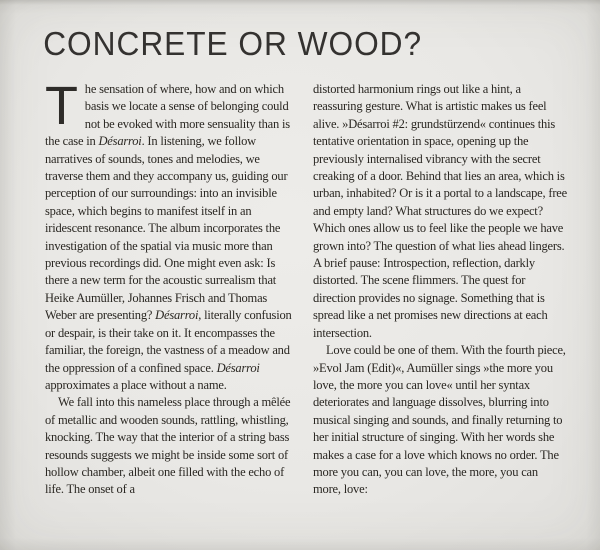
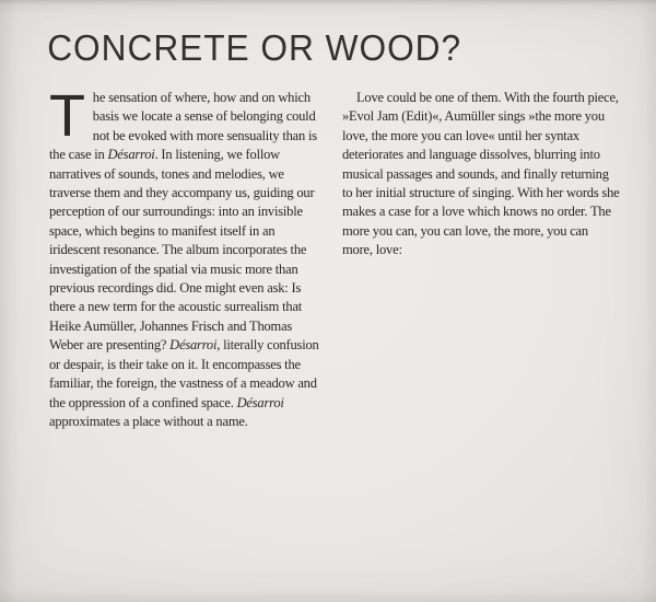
  CONCRETE OR WOOD?
  T
  he sensation of where, how and on which basis we locate a sense of belonging could not be evoked with more sensuality than is the case in Désarroi. In listening, we follow narratives of sounds, tones and melodies, we traverse them and they accompany us, guiding our perception of our surroundings: into an invisible space, which begins to manifest itself in an iridescent resonance. The album incorporates the investigation of the spatial via music more than previous recordings did. One might even ask: Is there a new term for the acoustic surrealism that Heike Aumüller, Johannes Frisch and Thomas Weber are presenting? Désarroi, literally confusion or despair, is their take on it. It encompasses the familiar, the foreign, the vastness of a meadow and the oppression of a confined space. Désarroi approximates a place without a name.
- We fall into this nameless place through a mêlée of metallic and wooden sounds, rattling, whistling, knocking. The way that the interior of a string bass resounds suggests we might be inside some sort of hollow chamber, albeit one filled with the echo of life. The onset of a
- distorted harmonium rings out like a hint, a reassuring gesture. What is artistic makes us feel alive. »Désarroi #2: grundstürzend« continues this tentative orientation in space, opening up the previously internalised vibrancy with the secret creaking of a door. Behind that lies an area, which is urban, inhabited? Or is it a portal to a landscape, free and empty land? What structures do we expect? Which ones allow us to feel like the people we have grown into? The question of what lies ahead lingers. A brief pause: Introspection, reflection, darkly distorted. The scene flimmers. The quest for direction provides no signage. Something that is spread like a net promises new directions at each intersection.
- Love could be one of them. With the fourth piece, »Evol Jam (Edit)«, Aumüller sings »the more you love, the more you can love« until her syntax deteriorates and language dissolves, blurring into musical singing and sounds, and finally returning to her initial structure of singing. With her words she makes a case for a love which knows no order. The more you can, you can love, the more, you can more, love:
+ Love could be one of them. With the fourth piece, »Evol Jam (Edit)«, Aumüller sings »the more you love, the more you can love« until her syntax deteriorates and language dissolves, blurring into musical passages and sounds, and finally returning to her initial structure of singing. With her words she makes a case for a love which knows no order. The more you can, you can love, the more, you can more, love:
